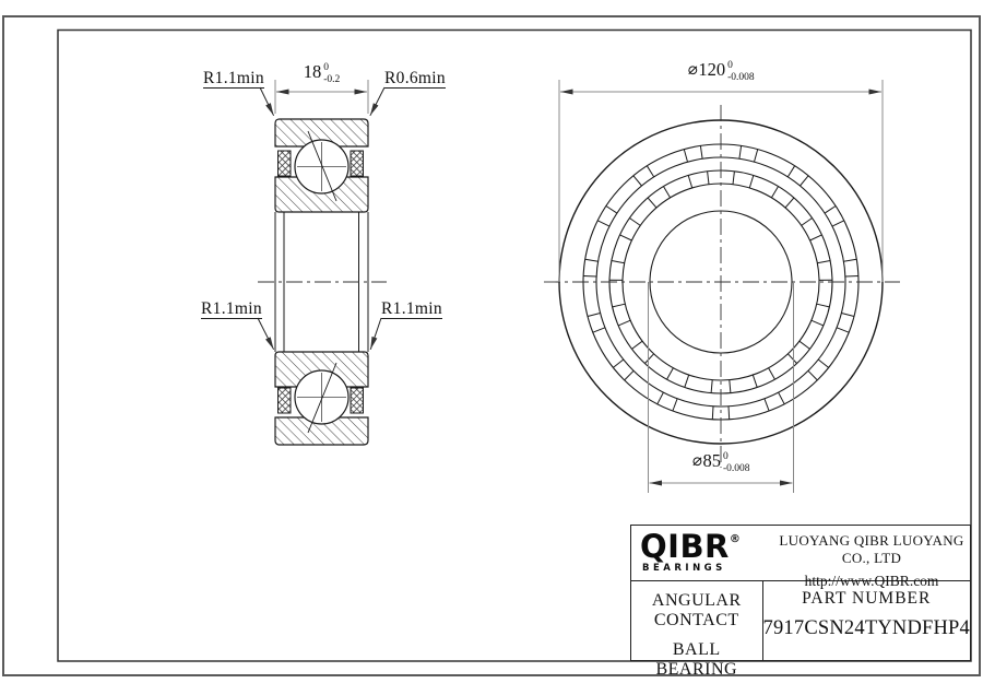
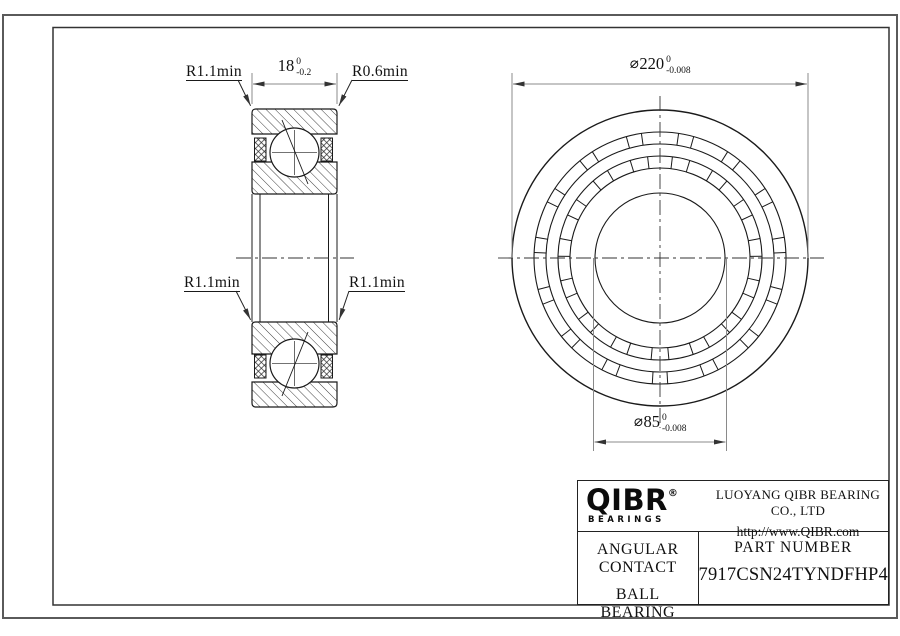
  R1.1min
  R0.6min
  R1.1min
  R1.1min
  18
  0
  -0.2
  ⌀
- 120
+ 220
  0
  -0.008
  ⌀
  85
  0
  -0.008
  QIBR®
  BEARINGS
- LUOYANG QIBR LUOYANG CO., LTD
+ LUOYANG QIBR BEARING CO., LTD
  http://www.QIBR.com
  ANGULAR CONTACT
  BALL BEARING
  PART NUMBER
  7917CSN24TYNDFHP4
